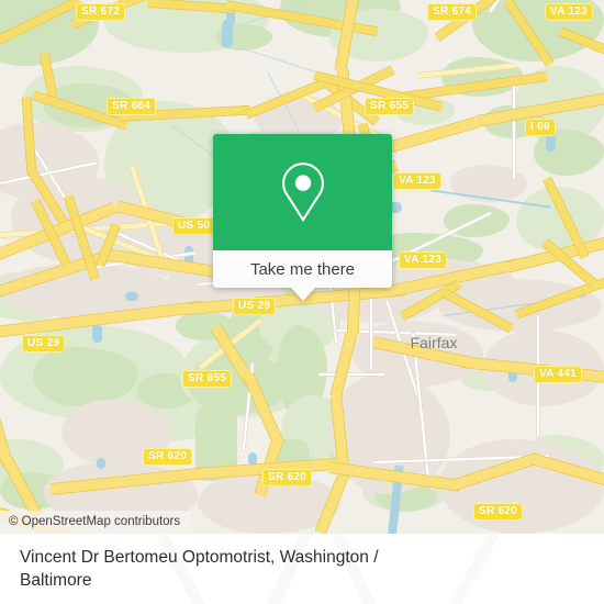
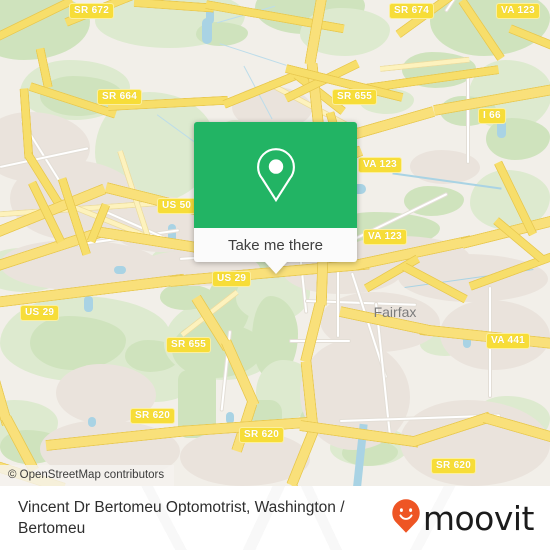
  Fairfax
  SR 672
  SR 674
  VA 123
  SR 664
  SR 655
  I 66
  VA 123
  US 50
  VA 123
  US 29
  US 29
  VA 441
  SR 655
  SR 620
  SR 620
  SR 620
  © OpenStreetMap contributors
  Take me there
- Vincent Dr Bertomeu Optomotrist, Washington / Baltimore
+ Vincent Dr Bertomeu Optomotrist, Washington / Bertomeu
+ moovit
